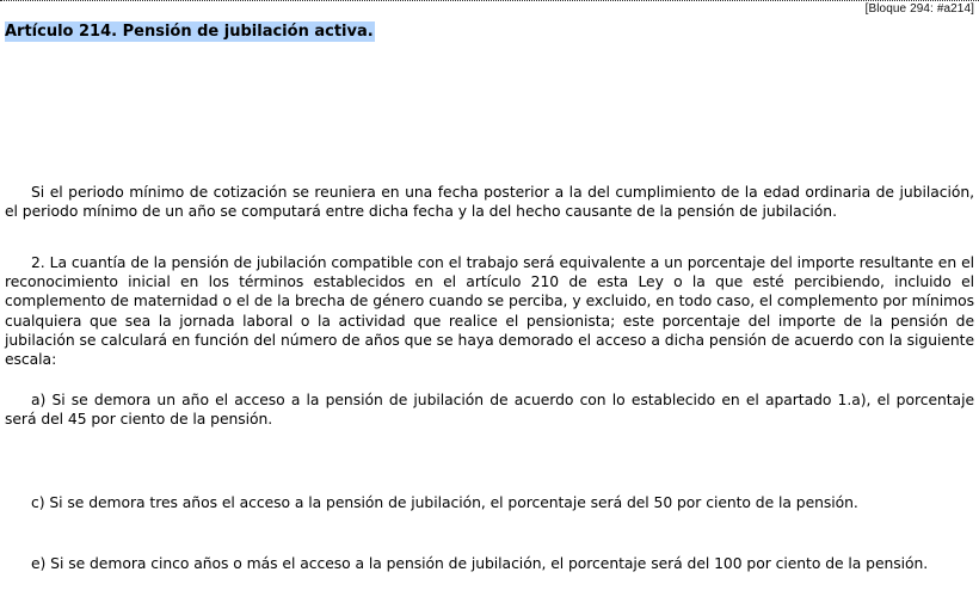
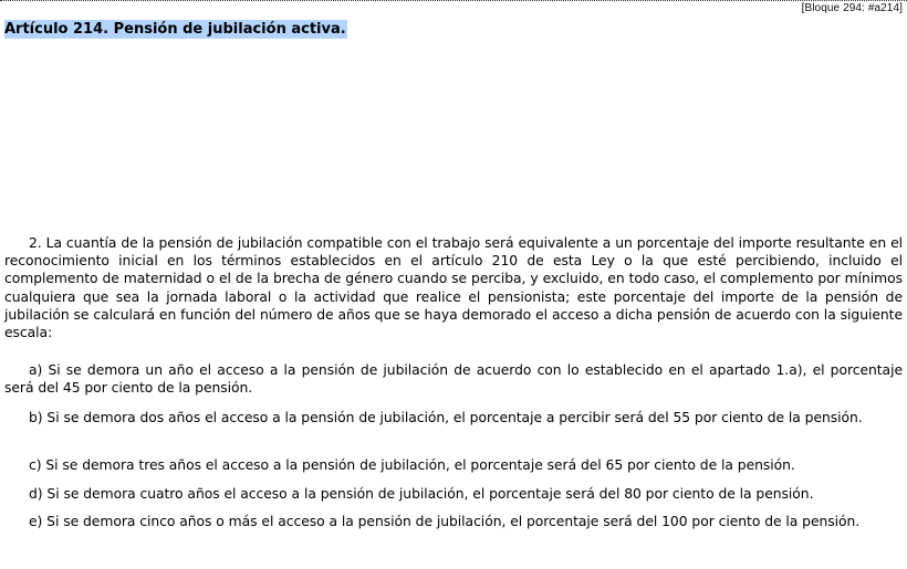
  [Bloque 294: #a214]
  Artículo 214. Pensión de jubilación activa.
- Si el periodo mínimo de cotización se reuniera en una fecha posterior a la del cumplimiento de la edad ordinaria de jubilación, el periodo mínimo de un año se computará entre dicha fecha y la del hecho causante de la pensión de jubilación.
  2. La cuantía de la pensión de jubilación compatible con el trabajo será equivalente a un porcentaje del importe resultante en el reconocimiento inicial en los términos establecidos en el artículo 210 de esta Ley o la que esté percibiendo, incluido el complemento de maternidad o el de la brecha de género cuando se perciba, y excluido, en todo caso, el complemento por mínimos cualquiera que sea la jornada laboral o la actividad que realice el pensionista; este porcentaje del importe de la pensión de jubilación se calculará en función del número de años que se haya demorado el acceso a dicha pensión de acuerdo con la siguiente escala:
  a) Si se demora un año el acceso a la pensión de jubilación de acuerdo con lo establecido en el apartado 1.a), el porcentaje será del 45 por ciento de la pensión.
+ b) Si se demora dos años el acceso a la pensión de jubilación, el porcentaje a percibir será del 55 por ciento de la pensión.
- c) Si se demora tres años el acceso a la pensión de jubilación, el porcentaje será del 50 por ciento de la pensión.
+ c) Si se demora tres años el acceso a la pensión de jubilación, el porcentaje será del 65 por ciento de la pensión.
+ d) Si se demora cuatro años el acceso a la pensión de jubilación, el porcentaje será del 80 por ciento de la pensión.
  e) Si se demora cinco años o más el acceso a la pensión de jubilación, el porcentaje será del 100 por ciento de la pensión.
